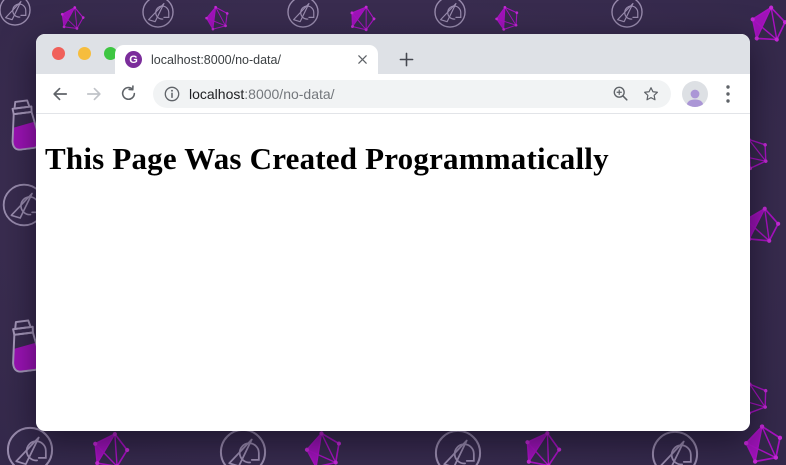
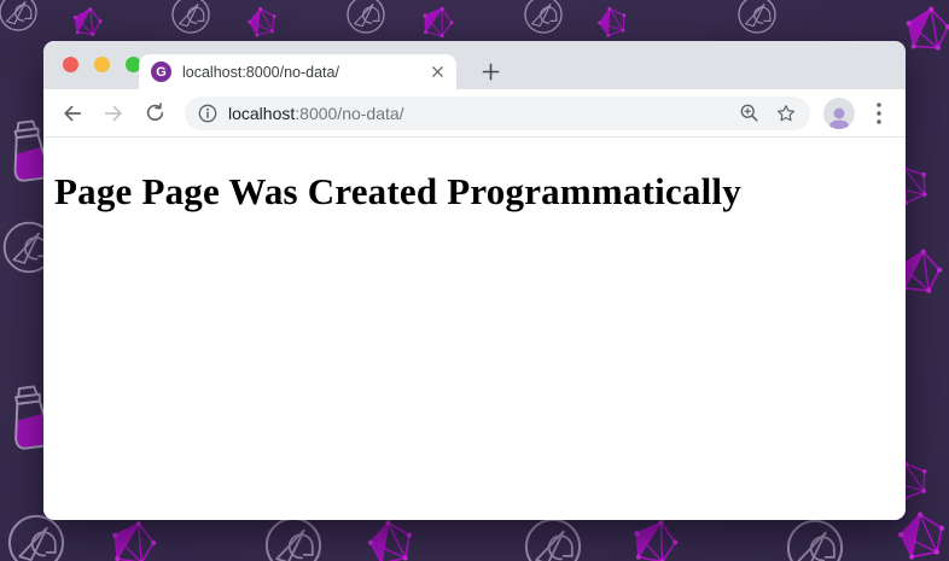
  G
  localhost:8000/no-data/
  localhost:8000/no-data/
- This Page Was Created Programmatically
+ Page Page Was Created Programmatically
